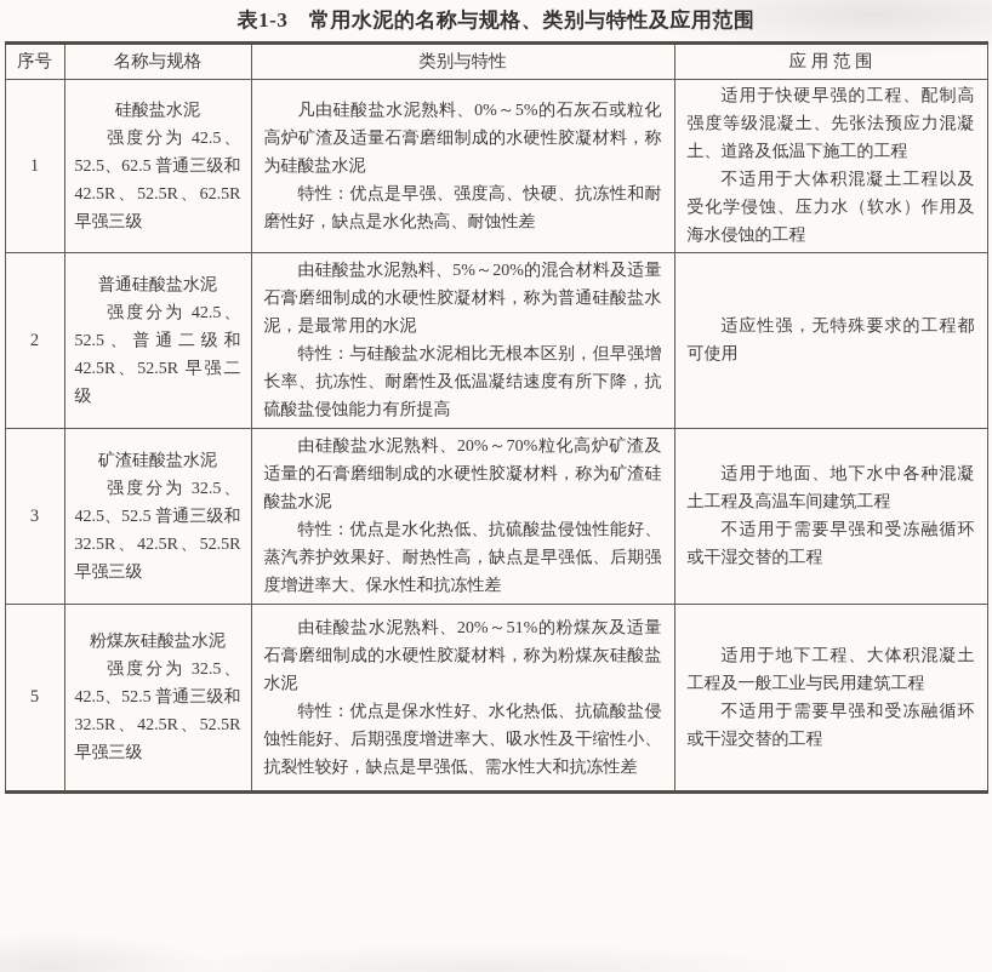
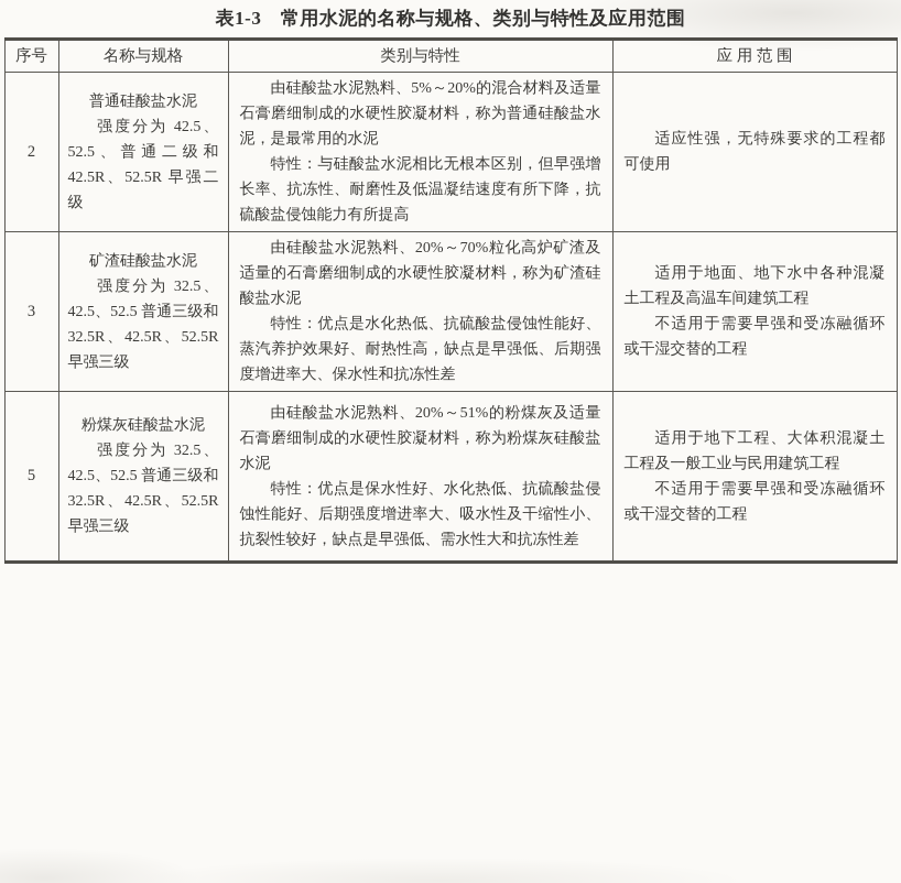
  表1-3 常用水泥的名称与规格、类别与特性及应用范围
  序号	名称与规格	类别与特性	应 用 范 围
- 1	硅酸盐水泥 强度分为 42.5、52.5、62.5 普通三级和 42.5R、52.5R、62.5R 早强三级	凡由硅酸盐水泥熟料、0%～5%的石灰石或粒化高炉矿渣及适量石膏磨细制成的水硬性胶凝材料，称为硅酸盐水泥 特性：优点是早强、强度高、快硬、抗冻性和耐磨性好，缺点是水化热高、耐蚀性差	适用于快硬早强的工程、配制高强度等级混凝土、先张法预应力混凝土、道路及低温下施工的工程 不适用于大体积混凝土工程以及受化学侵蚀、压力水（软水）作用及海水侵蚀的工程
  2	普通硅酸盐水泥 强度分为 42.5、52.5、普通二级和 42.5R、52.5R 早强二级	由硅酸盐水泥熟料、5%～20%的混合材料及适量石膏磨细制成的水硬性胶凝材料，称为普通硅酸盐水泥，是最常用的水泥 特性：与硅酸盐水泥相比无根本区别，但早强增长率、抗冻性、耐磨性及低温凝结速度有所下降，抗硫酸盐侵蚀能力有所提高	适应性强，无特殊要求的工程都可使用
  3	矿渣硅酸盐水泥 强度分为 32.5、42.5、52.5 普通三级和 32.5R、42.5R、52.5R 早强三级	由硅酸盐水泥熟料、20%～70%粒化高炉矿渣及适量的石膏磨细制成的水硬性胶凝材料，称为矿渣硅酸盐水泥 特性：优点是水化热低、抗硫酸盐侵蚀性能好、蒸汽养护效果好、耐热性高，缺点是早强低、后期强度增进率大、保水性和抗冻性差	适用于地面、地下水中各种混凝土工程及高温车间建筑工程 不适用于需要早强和受冻融循环或干湿交替的工程
  5	粉煤灰硅酸盐水泥 强度分为 32.5、42.5、52.5 普通三级和 32.5R、42.5R、52.5R 早强三级	由硅酸盐水泥熟料、20%～51%的粉煤灰及适量石膏磨细制成的水硬性胶凝材料，称为粉煤灰硅酸盐水泥 特性：优点是保水性好、水化热低、抗硫酸盐侵蚀性能好、后期强度增进率大、吸水性及干缩性小、抗裂性较好，缺点是早强低、需水性大和抗冻性差	适用于地下工程、大体积混凝土工程及一般工业与民用建筑工程 不适用于需要早强和受冻融循环或干湿交替的工程
